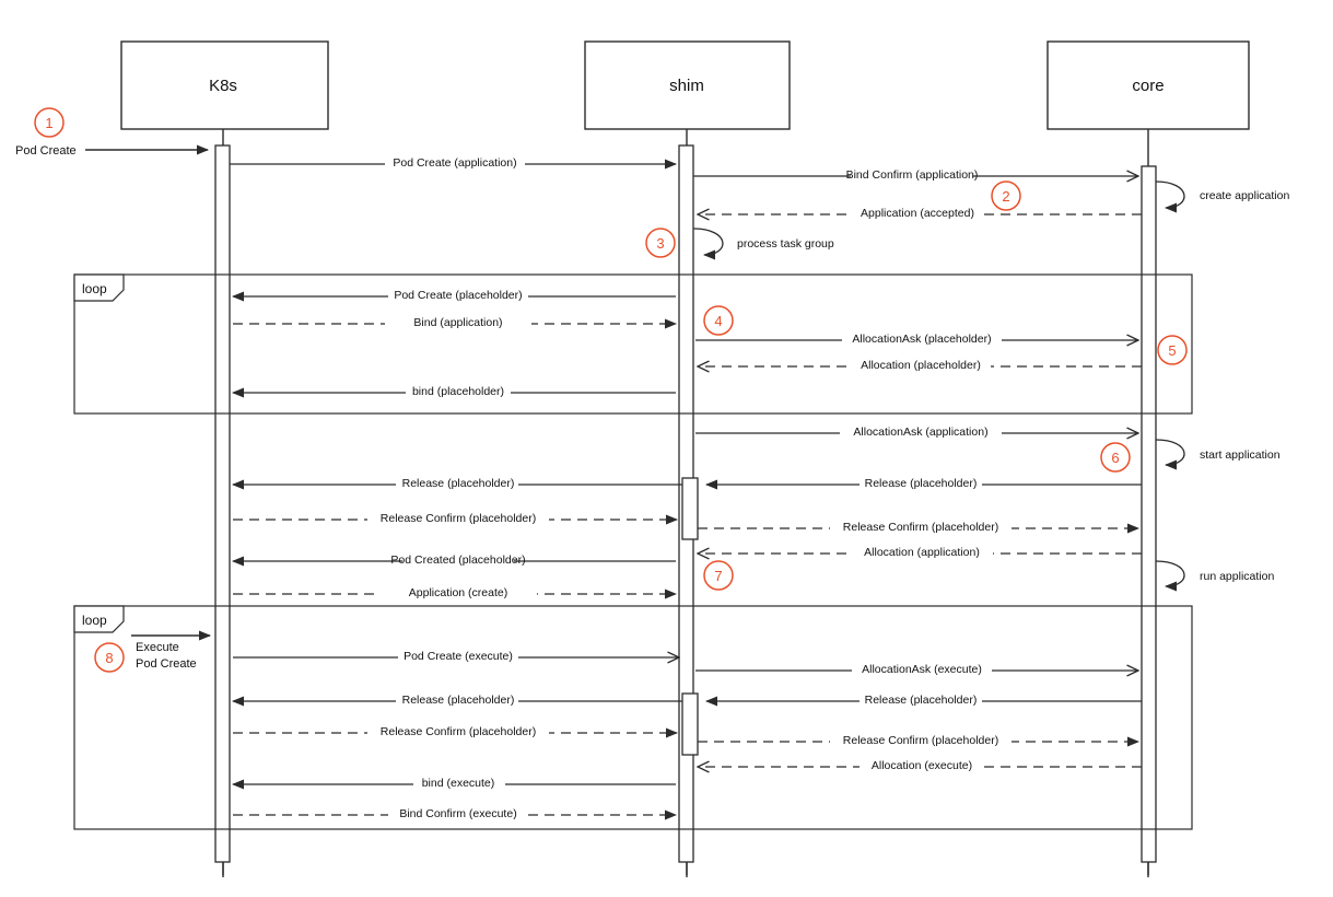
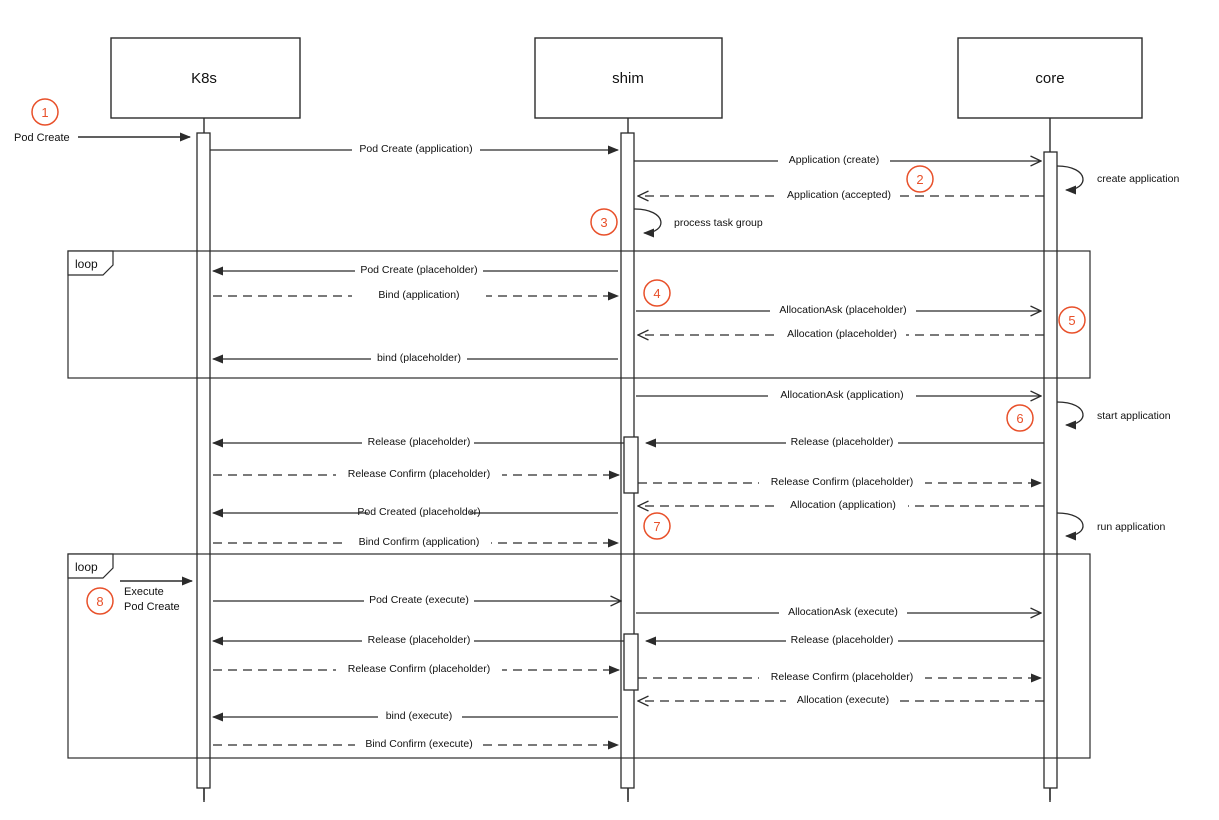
  Pod Create (application)
- Bind Confirm (application)
+ Application (create)
  Application (accepted)
  Pod Create (placeholder)
  Bind (application)
  AllocationAsk (placeholder)
  Allocation (placeholder)
  bind (placeholder)
  AllocationAsk (application)
  Release (placeholder)
  Release (placeholder)
  Release Confirm (placeholder)
  Release Confirm (placeholder)
  Pod Created (placeholder)
  Allocation (application)
- Application (create)
+ Bind Confirm (application)
  Pod Create (execute)
  AllocationAsk (execute)
  Release (placeholder)
  Release (placeholder)
  Release Confirm (placeholder)
  Release Confirm (placeholder)
  Allocation (execute)
  bind (execute)
  Bind Confirm (execute)
  create application
  process task group
  start application
  run application
  K8s
  shim
  core
  loop
  loop
  Pod Create
  Execute
  Pod Create
  1
  2
  3
  4
  5
  6
  7
  8
